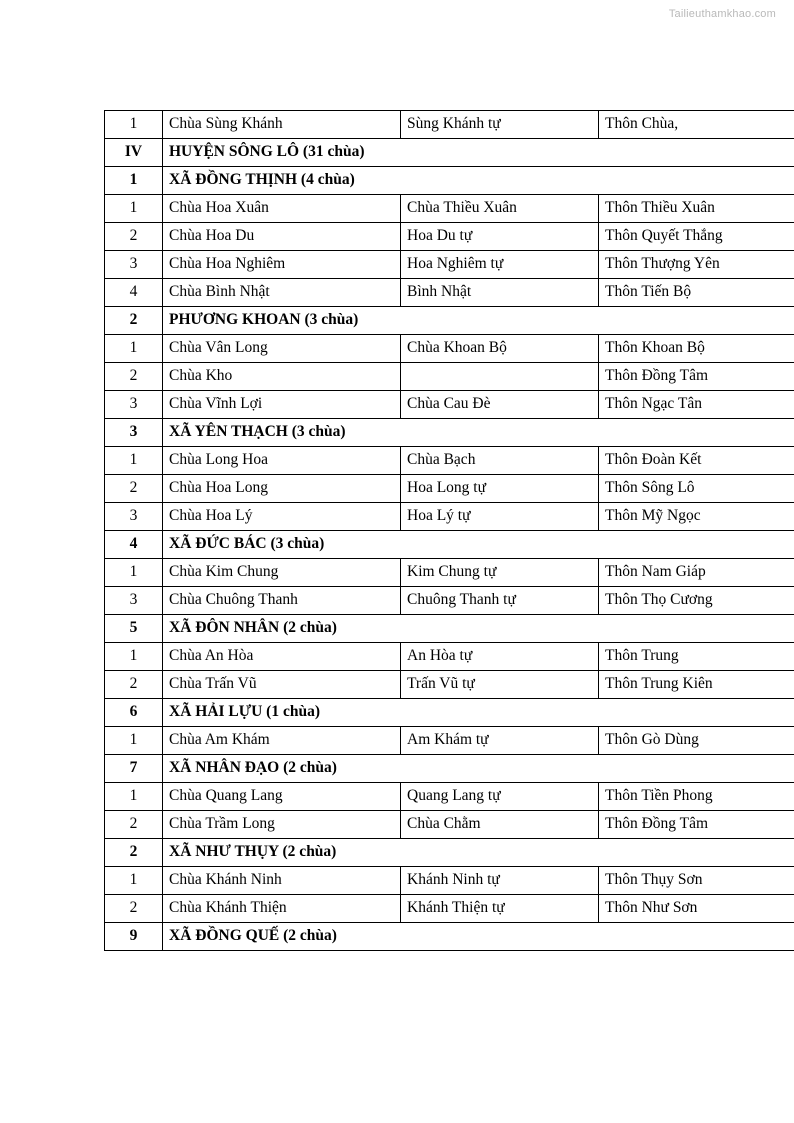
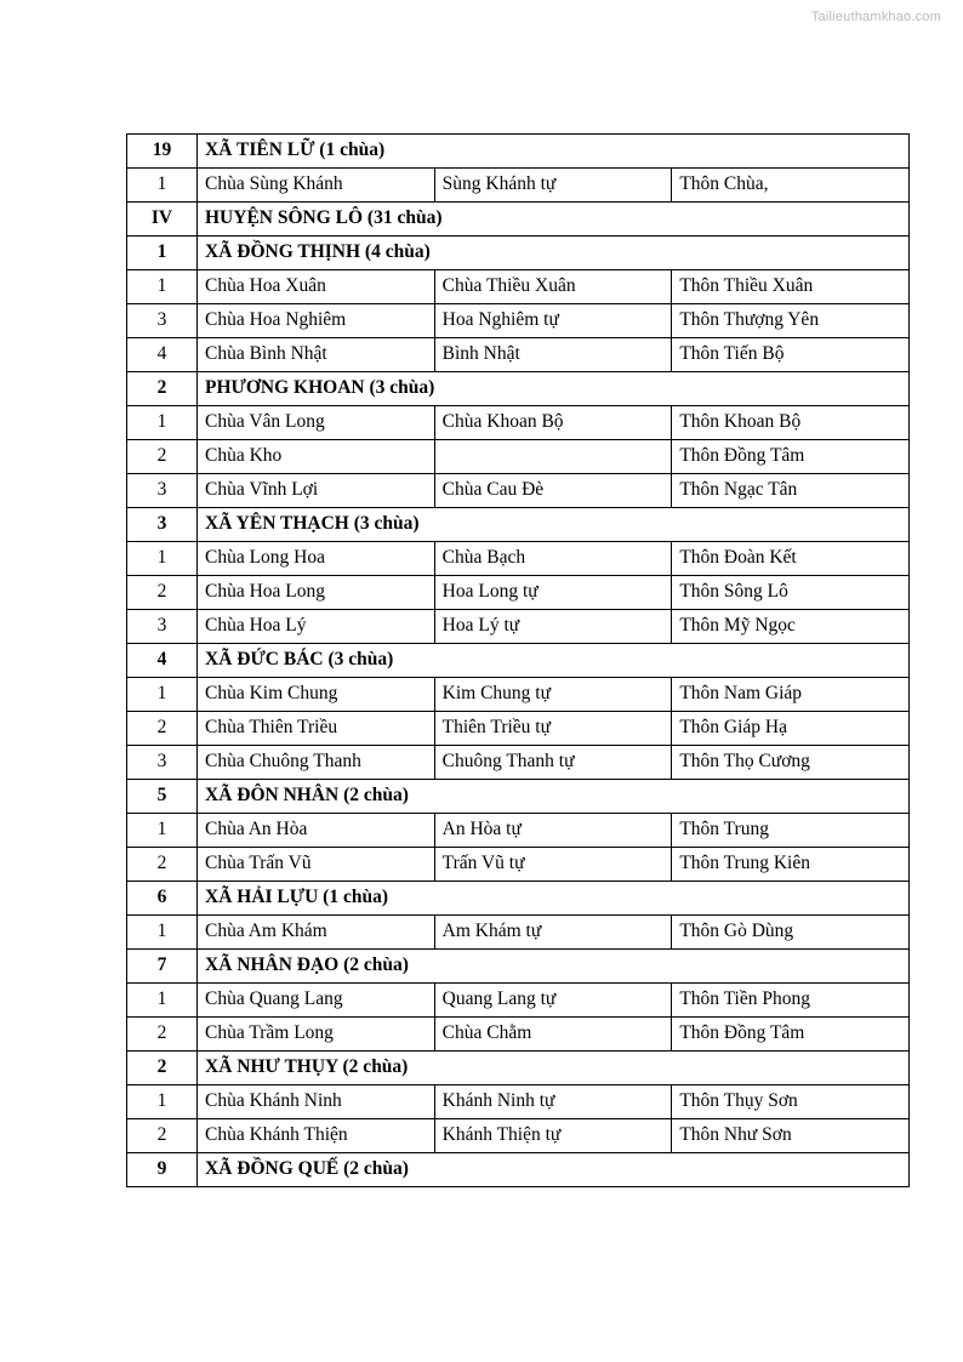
  Tailieuthamkhao.com
+ 19	XÃ TIÊN LỮ (1 chùa)
  1	Chùa Sùng Khánh	Sùng Khánh tự	Thôn Chùa,
  IV	HUYỆN SÔNG LÔ (31 chùa)
  1	XÃ ĐỒNG THỊNH (4 chùa)
  1	Chùa Hoa Xuân	Chùa Thiều Xuân	Thôn Thiều Xuân
- 2	Chùa Hoa Du	Hoa Du tự	Thôn Quyết Thắng
  3	Chùa Hoa Nghiêm	Hoa Nghiêm tự	Thôn Thượng Yên
  4	Chùa Bình Nhật	Bình Nhật	Thôn Tiến Bộ
  2	PHƯƠNG KHOAN (3 chùa)
  1	Chùa Vân Long	Chùa Khoan Bộ	Thôn Khoan Bộ
  2	Chùa Kho		Thôn Đồng Tâm
  3	Chùa Vĩnh Lợi	Chùa Cau Đè	Thôn Ngạc Tân
  3	XÃ YÊN THẠCH (3 chùa)
  1	Chùa Long Hoa	Chùa Bạch	Thôn Đoàn Kết
  2	Chùa Hoa Long	Hoa Long tự	Thôn Sông Lô
  3	Chùa Hoa Lý	Hoa Lý tự	Thôn Mỹ Ngọc
  4	XÃ ĐỨC BÁC (3 chùa)
  1	Chùa Kim Chung	Kim Chung tự	Thôn Nam Giáp
+ 2	Chùa Thiên Triều	Thiên Triều tự	Thôn Giáp Hạ
  3	Chùa Chuông Thanh	Chuông Thanh tự	Thôn Thọ Cương
  5	XÃ ĐÔN NHÂN (2 chùa)
  1	Chùa An Hòa	An Hòa tự	Thôn Trung
  2	Chùa Trấn Vũ	Trấn Vũ tự	Thôn Trung Kiên
  6	XÃ HẢI LỰU (1 chùa)
  1	Chùa Am Khám	Am Khám tự	Thôn Gò Dùng
  7	XÃ NHÂN ĐẠO (2 chùa)
  1	Chùa Quang Lang	Quang Lang tự	Thôn Tiền Phong
  2	Chùa Trầm Long	Chùa Chằm	Thôn Đồng Tâm
  2	XÃ NHƯ THỤY (2 chùa)
  1	Chùa Khánh Ninh	Khánh Ninh tự	Thôn Thụy Sơn
  2	Chùa Khánh Thiện	Khánh Thiện tự	Thôn Như Sơn
  9	XÃ ĐỒNG QUẾ (2 chùa)
